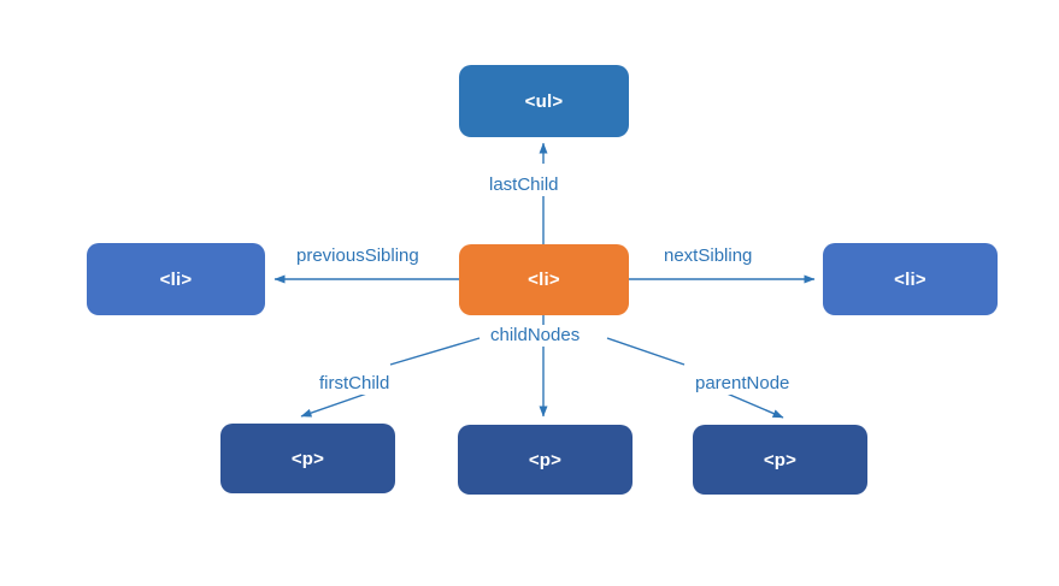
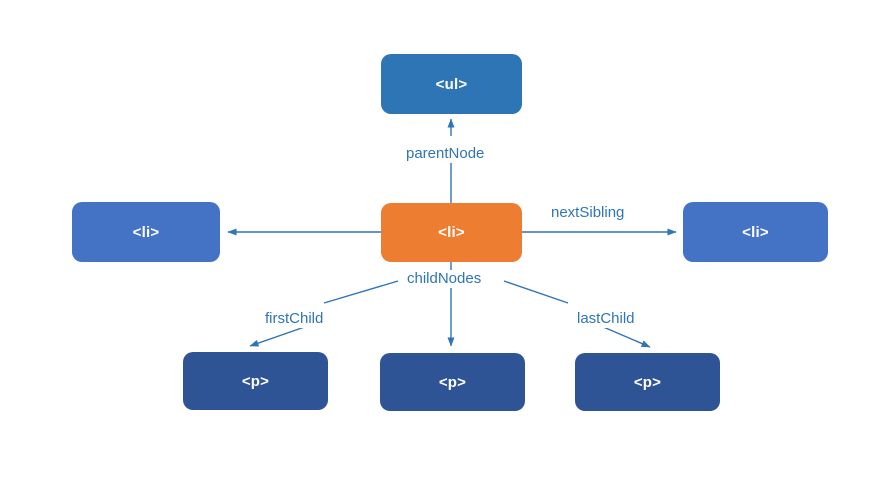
  <ul>
  <li>
  <li>
  <li>
  <p>
  <p>
  <p>
- lastChild
+ parentNode
- previousSibling
  nextSibling
  childNodes
  firstChild
- parentNode
+ lastChild
